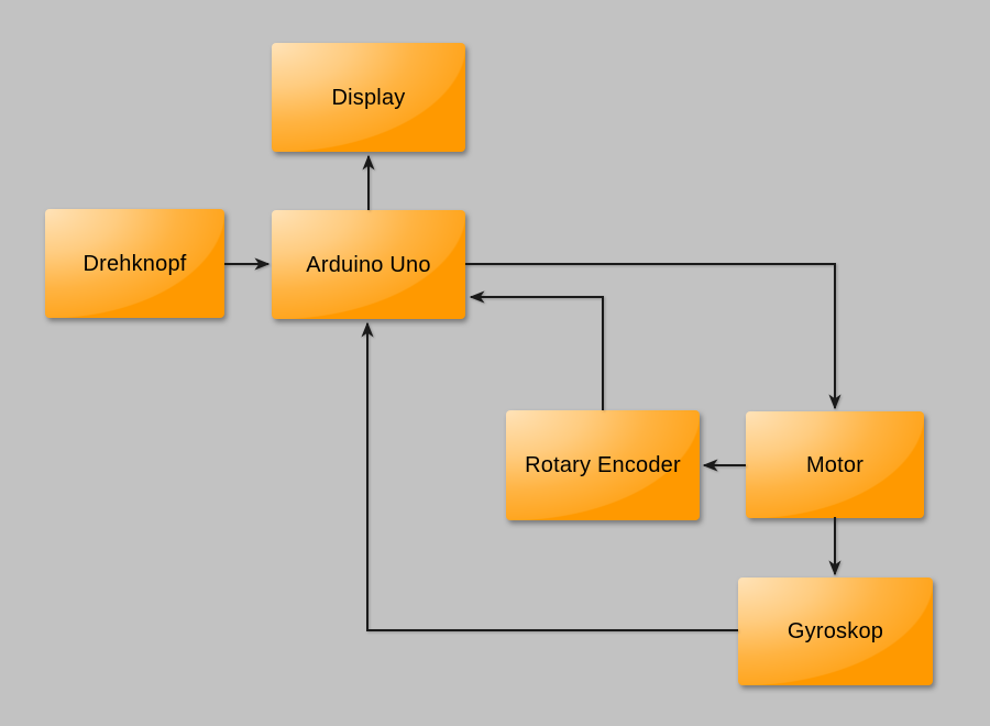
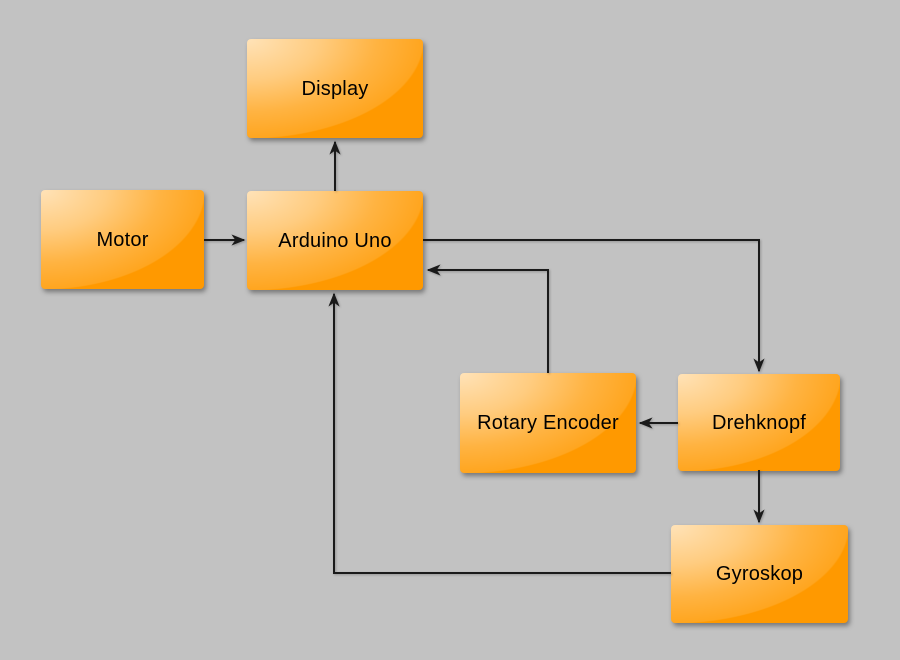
  Display
- Drehknopf
+ Motor
  Arduino Uno
  Rotary Encoder
- Motor
+ Drehknopf
  Gyroskop
